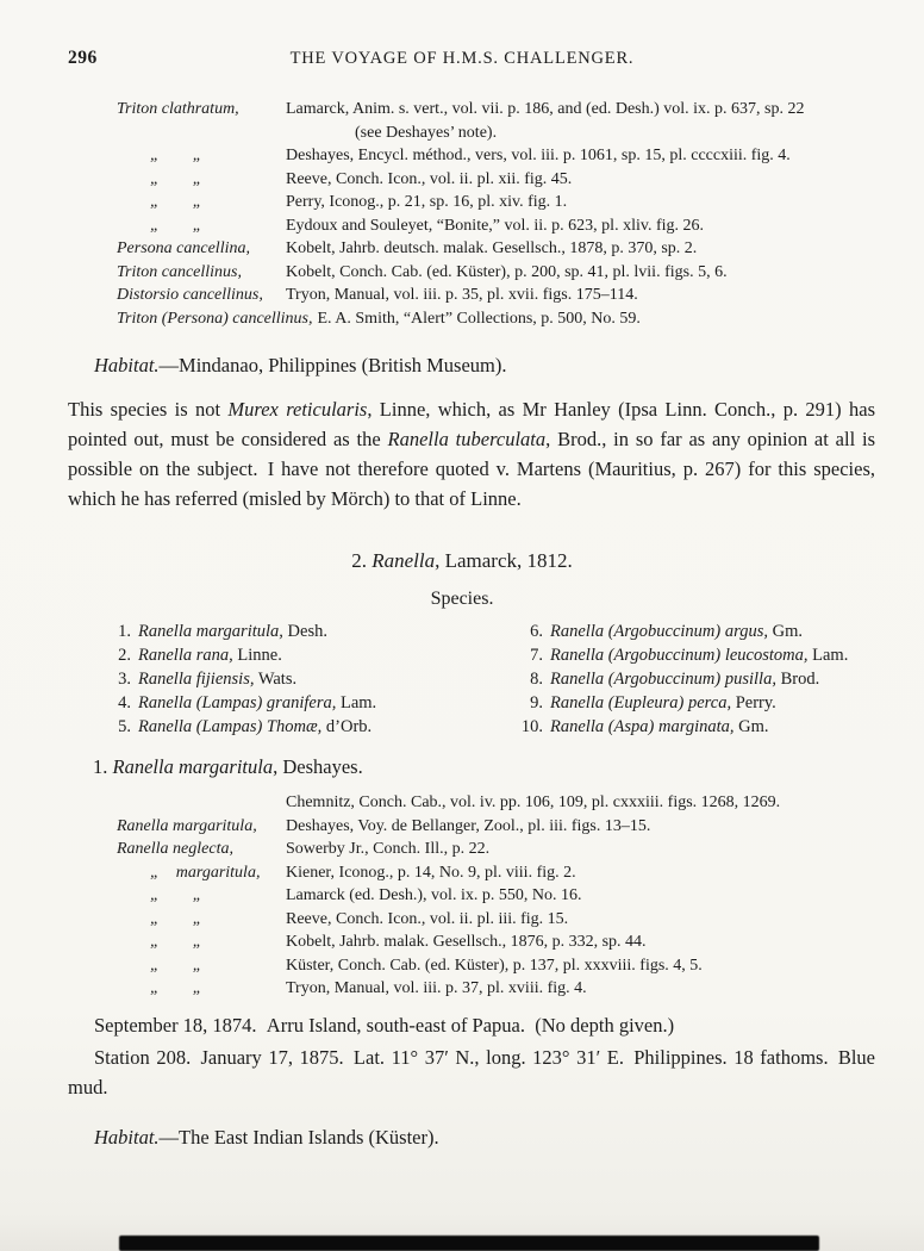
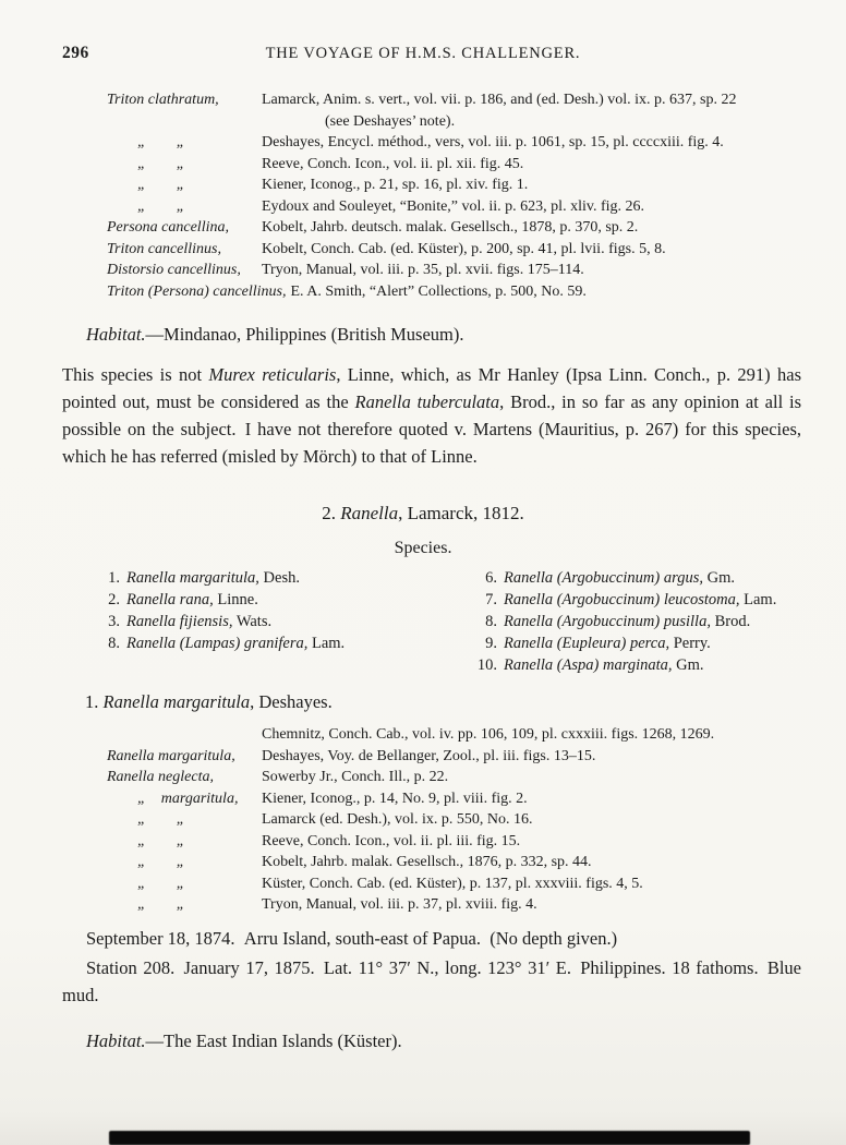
  296
  THE VOYAGE OF H.M.S. CHALLENGER.
  Triton clathratum, Lamarck, Anim. s. vert., vol. vii. p. 186, and (ed. Desh.) vol. ix. p. 637, sp. 22
  (see Deshayes’ note).
  „ „ Deshayes, Encycl. méthod., vers, vol. iii. p. 1061, sp. 15, pl. ccccxiii. fig. 4.
  „ „ Reeve, Conch. Icon., vol. ii. pl. xii. fig. 45.
- „ „ Perry, Iconog., p. 21, sp. 16, pl. xiv. fig. 1.
+ „ „ Kiener, Iconog., p. 21, sp. 16, pl. xiv. fig. 1.
  „ „ Eydoux and Souleyet, “Bonite,” vol. ii. p. 623, pl. xliv. fig. 26.
  Persona cancellina, Kobelt, Jahrb. deutsch. malak. Gesellsch., 1878, p. 370, sp. 2.
- Triton cancellinus, Kobelt, Conch. Cab. (ed. Küster), p. 200, sp. 41, pl. lvii. figs. 5, 6.
+ Triton cancellinus, Kobelt, Conch. Cab. (ed. Küster), p. 200, sp. 41, pl. lvii. figs. 5, 8.
  Distorsio cancellinus, Tryon, Manual, vol. iii. p. 35, pl. xvii. figs. 175–114.
  Triton (Persona) cancellinus, E. A. Smith, “Alert” Collections, p. 500, No. 59.
  Habitat.—Mindanao, Philippines (British Museum).
  This species is not Murex reticularis, Linne, which, as Mr Hanley (Ipsa Linn. Conch., p. 291) has pointed out, must be considered as the Ranella tuberculata, Brod., in so far as any opinion at all is possible on the subject. I have not therefore quoted v. Martens (Mauritius, p. 267) for this species, which he has referred (misled by Mörch) to that of Linne.
  2. Ranella, Lamarck, 1812.
  Species.
  1. Ranella margaritula, Desh.
  2. Ranella rana, Linne.
  3. Ranella fijiensis, Wats.
- 4. Ranella (Lampas) granifera, Lam.
+ 8. Ranella (Lampas) granifera, Lam.
- 5. Ranella (Lampas) Thomæ, d’Orb.
  6. Ranella (Argobuccinum) argus, Gm.
  7. Ranella (Argobuccinum) leucostoma, Lam.
  8. Ranella (Argobuccinum) pusilla, Brod.
  9. Ranella (Eupleura) perca, Perry.
  10. Ranella (Aspa) marginata, Gm.
  1. Ranella margaritula, Deshayes.
  Chemnitz, Conch. Cab., vol. iv. pp. 106, 109, pl. cxxxiii. figs. 1268, 1269.
  Ranella margaritula, Deshayes, Voy. de Bellanger, Zool., pl. iii. figs. 13–15.
  Ranella neglecta, Sowerby Jr., Conch. Ill., p. 22.
  „ margaritula, Kiener, Iconog., p. 14, No. 9, pl. viii. fig. 2.
  „ „ Lamarck (ed. Desh.), vol. ix. p. 550, No. 16.
  „ „ Reeve, Conch. Icon., vol. ii. pl. iii. fig. 15.
  „ „ Kobelt, Jahrb. malak. Gesellsch., 1876, p. 332, sp. 44.
  „ „ Küster, Conch. Cab. (ed. Küster), p. 137, pl. xxxviii. figs. 4, 5.
  „ „ Tryon, Manual, vol. iii. p. 37, pl. xviii. fig. 4.
  September 18, 1874. Arru Island, south-east of Papua. (No depth given.)
  Station 208. January 17, 1875. Lat. 11° 37′ N., long. 123° 31′ E. Philippines. 18 fathoms. Blue mud.
  Habitat.—The East Indian Islands (Küster).
